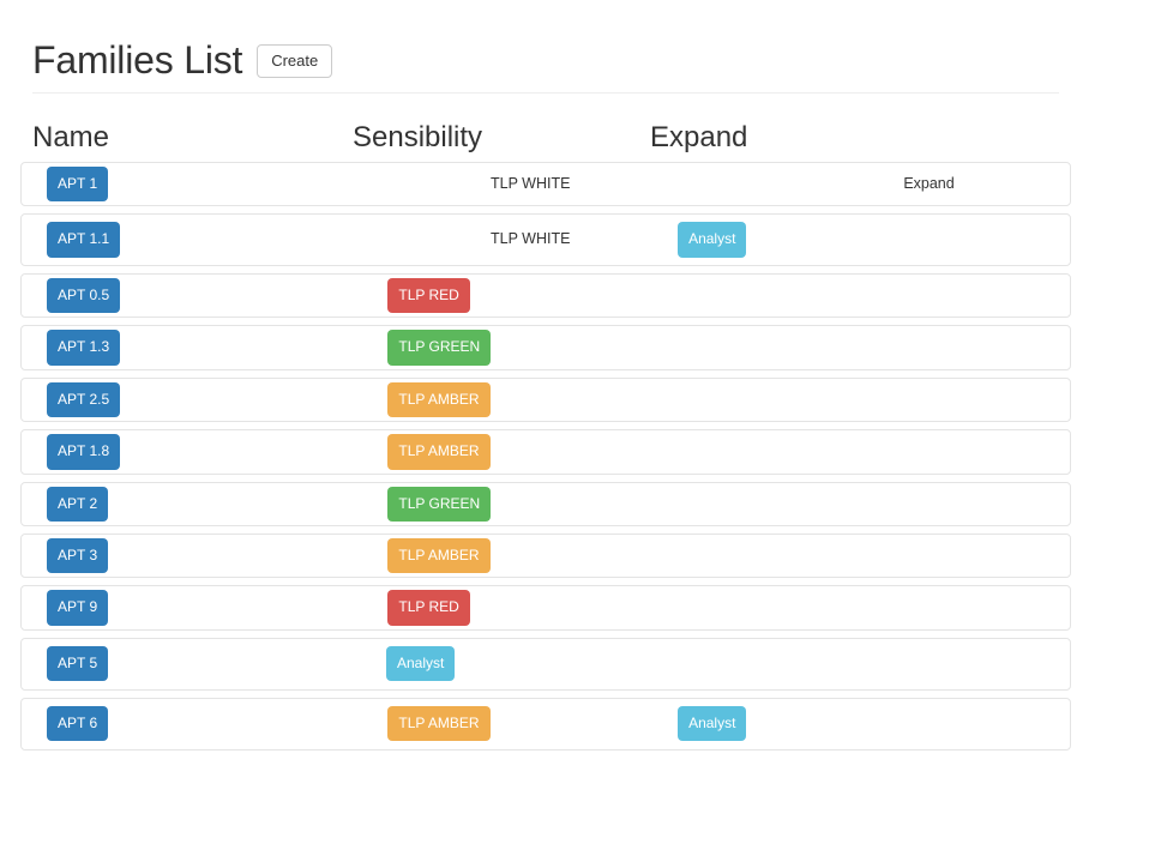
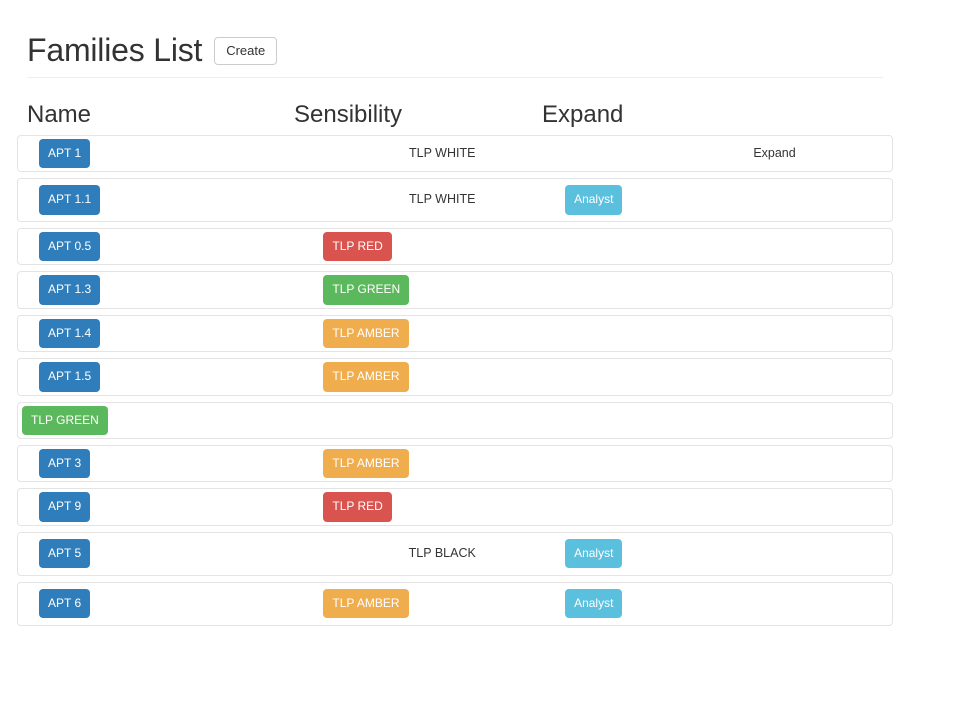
  Families List
  Create
  Name
  Sensibility
  Expand
  APT 1
  TLP WHITE
  Expand
  APT 1.1
  TLP WHITE
  Analyst
  APT 0.5
  TLP RED
  APT 1.3
  TLP GREEN
- APT 2.5
+ APT 1.4
  TLP AMBER
- APT 1.8
+ APT 1.5
  TLP AMBER
- APT 2
  TLP GREEN
  APT 3
  TLP AMBER
  APT 9
  TLP RED
  APT 5
+ TLP BLACK
  Analyst
  APT 6
  TLP AMBER
  Analyst
